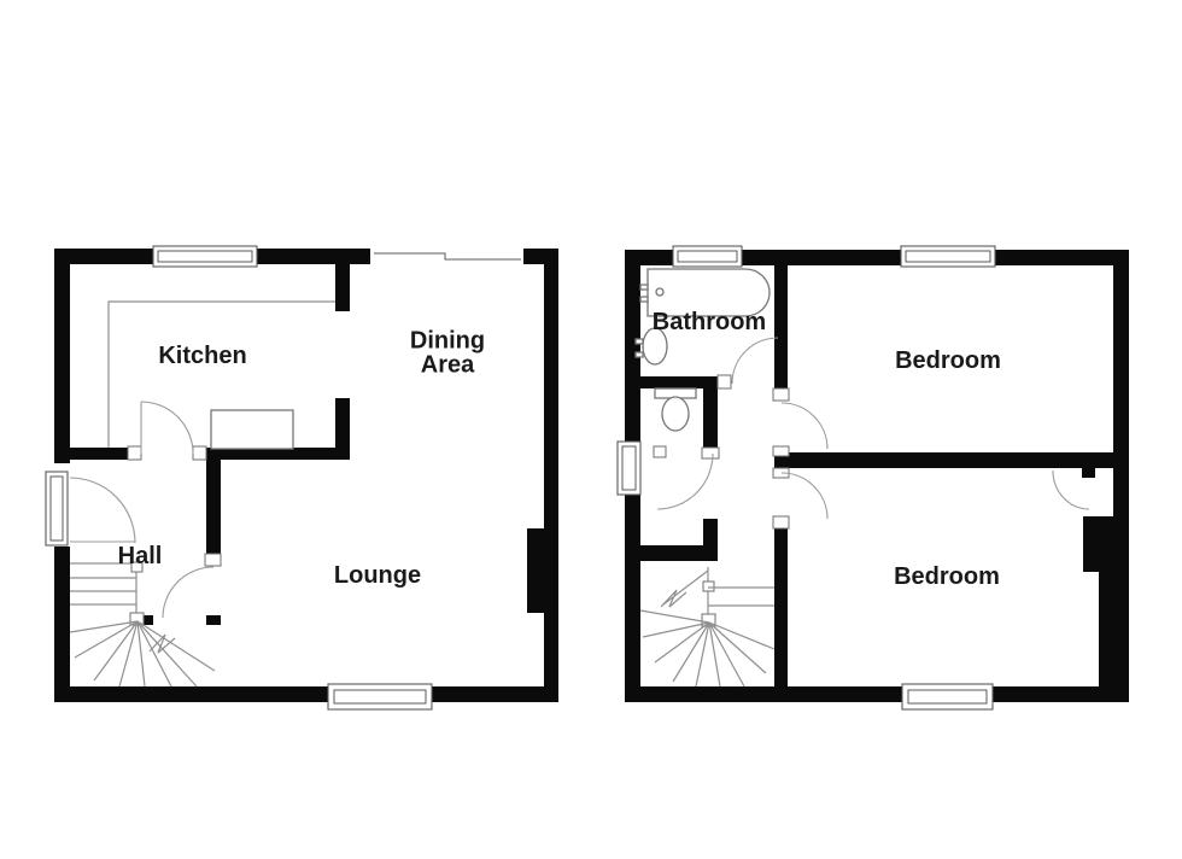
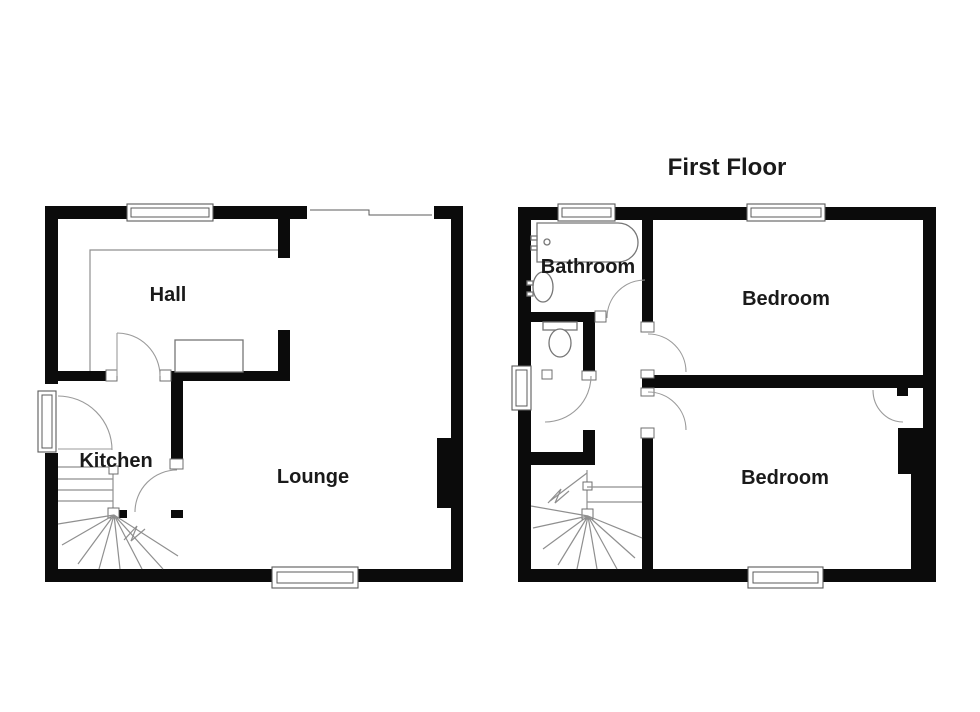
+ First Floor
- Kitchen
+ Hall
- Dining Area
- Hall
+ Kitchen
  Lounge
  Bathroom
  Bedroom
  Bedroom
